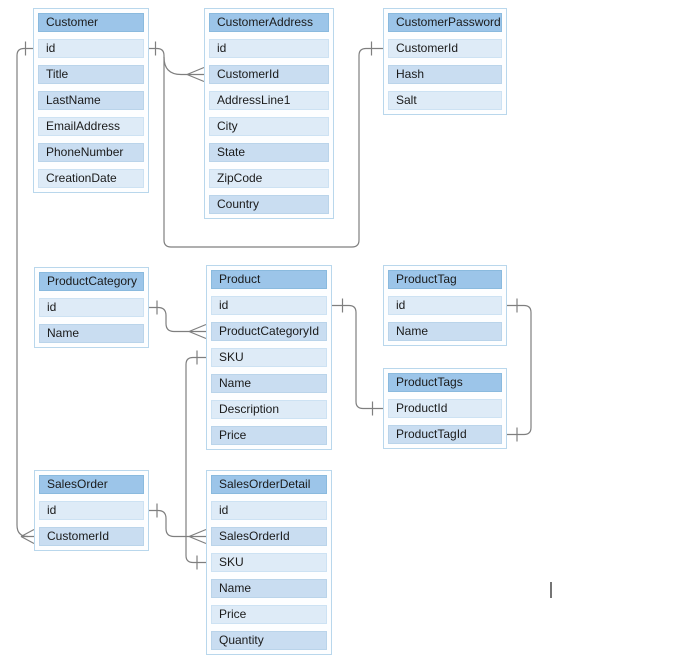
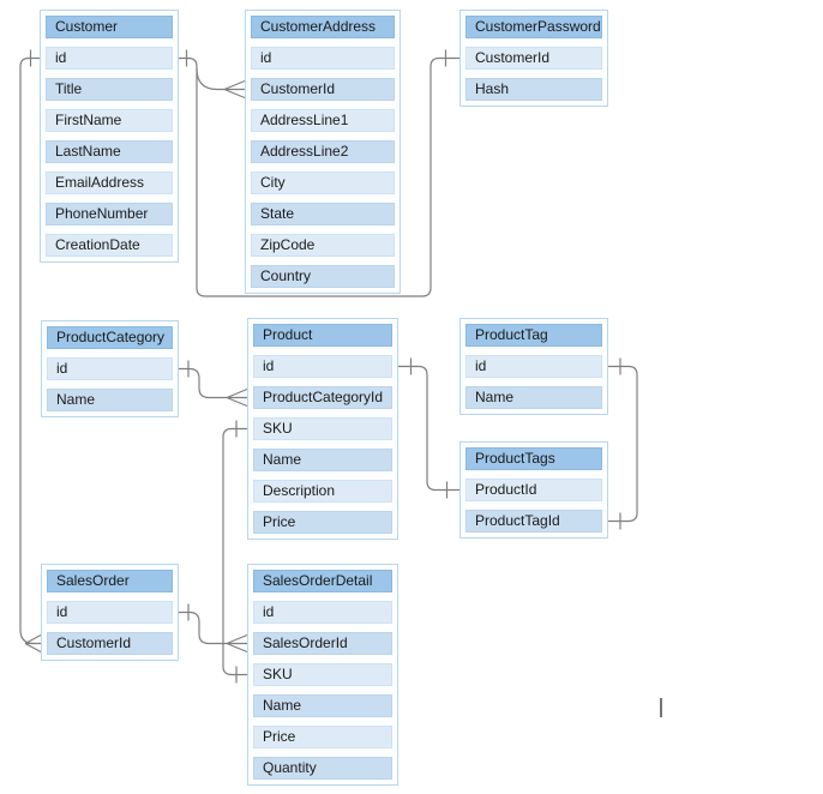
  Customer
  id
  Title
+ FirstName
  LastName
  EmailAddress
  PhoneNumber
  CreationDate
  CustomerAddress
  id
  CustomerId
  AddressLine1
+ AddressLine2
  City
  State
  ZipCode
  Country
  CustomerPassword
  CustomerId
  Hash
- Salt
  ProductCategory
  id
  Name
  Product
  id
  ProductCategoryId
  SKU
  Name
  Description
  Price
  ProductTag
  id
  Name
  ProductTags
  ProductId
  ProductTagId
  SalesOrder
  id
  CustomerId
  SalesOrderDetail
  id
  SalesOrderId
  SKU
  Name
  Price
  Quantity
